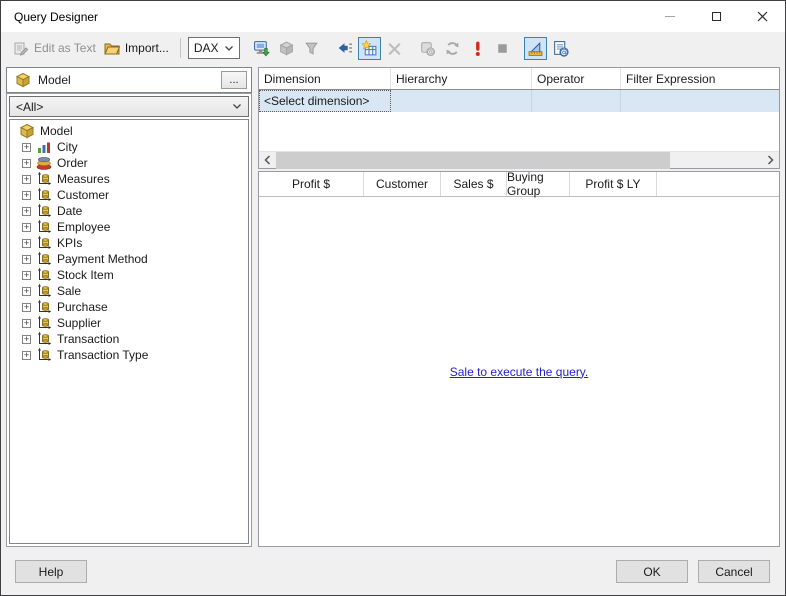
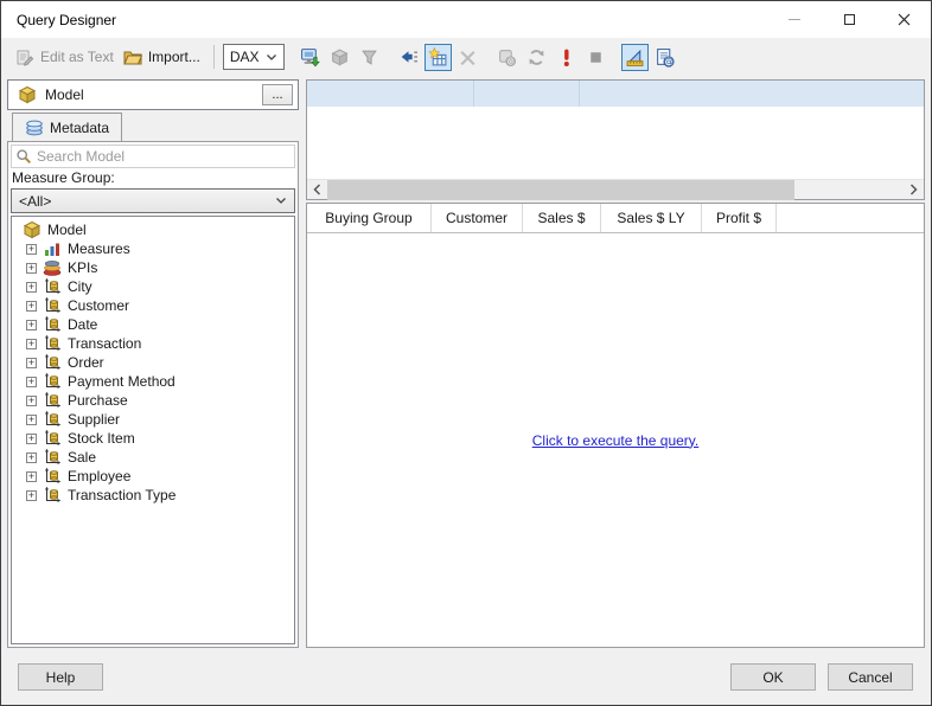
  Query Designer
  Edit as Text
  Import...
  DAX
  @
  @
  Model
  ...
+ Metadata
+ Search Model
+ Measure Group:
  <All>
  Model
  +
- City
+ Measures
  +
- Order
+ KPIs
  +
- Measures
+ City
  +
  Customer
  +
  Date
  +
- Employee
+ Transaction
  +
- KPIs
+ Order
  +
  Payment Method
  +
- Stock Item
+ Purchase
  +
- Sale
+ Supplier
  +
- Purchase
+ Stock Item
  +
- Supplier
+ Sale
  +
- Transaction
+ Employee
  +
  Transaction Type
- Dimension
- Hierarchy
- Operator
- Filter Expression
- <Select dimension>
- Profit $
+ Buying Group
  Customer
  Sales $
+ Sales $ LY
- Buying Group
+ Profit $
- Profit $ LY
- Sale to execute the query.
+ Click to execute the query.
  Help
  OK
  Cancel
